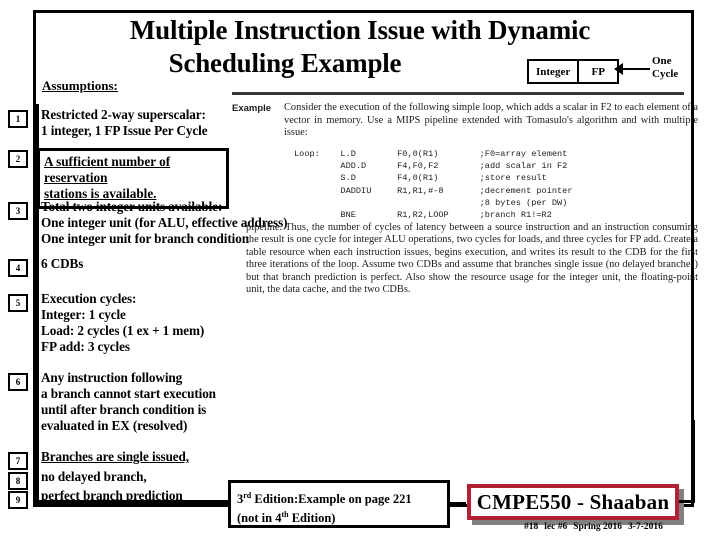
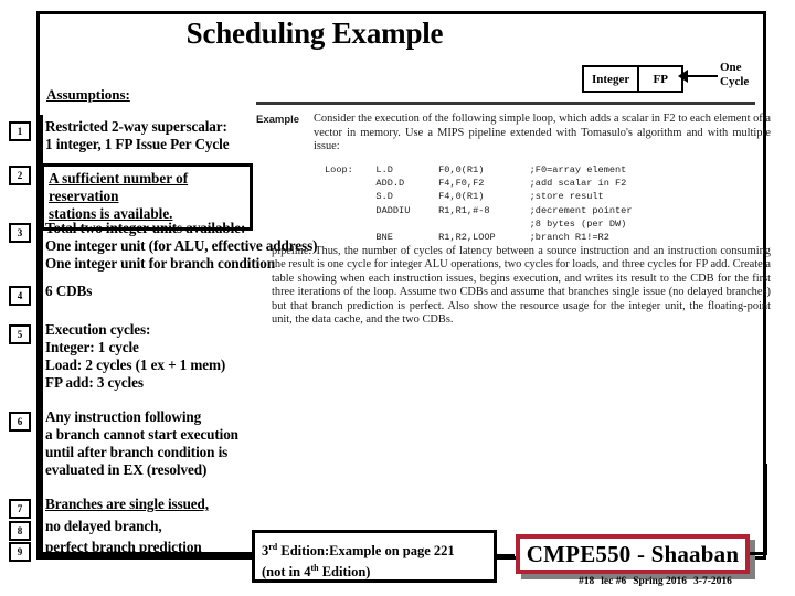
- Multiple Instruction Issue with Dynamic
  Scheduling Example
  Integer
  FP
  One
  Cycle
  Assumptions:
  1
  2
  3
  4
  5
  6
  7
  8
  9
  Restricted 2-way superscalar:
  1 integer, 1 FP Issue Per Cycle
  A sufficient number of reservation
  stations is available.
  Total two integer units available:
  One integer unit (for ALU, effective address)
  One integer unit for branch condition
  6 CDBs
  Execution cycles:
  Integer: 1 cycle
  Load: 2 cycles (1 ex + 1 mem)
  FP add: 3 cycles
  Any instruction following
  a branch cannot start execution
  until after branch condition is
  evaluated in EX (resolved)
  Branches are single issued,
  no delayed branch,
  perfect branch prediction
  Example
  Consider the execution of the following simple loop, which adds a scalar in F2 to each element of a vector in memory. Use a MIPS pipeline extended with Tomasulo's algorithm and with multiple issue:
  Loop: L.D F0,0(R1) ;F0=array element
  ADD.D F4,F0,F2 ;add scalar in F2
  S.D F4,0(R1) ;store result
  DADDIU R1,R1,#-8 ;decrement pointer
  ;8 bytes (per DW)
  BNE R1,R2,LOOP ;branch R1!=R2
- pipeline. Thus, the number of cycles of latency between a source instruction and an instruction consuming the result is one cycle for integer ALU operations, two cycles for loads, and three cycles for FP add. Create a table resource when each instruction issues, begins execution, and writes its result to the CDB for the first three iterations of the loop. Assume two CDBs and assume that branches single issue (no delayed branches) but that branch prediction is perfect. Also show the resource usage for the integer unit, the floating-point unit, the data cache, and the two CDBs.
+ pipeline. Thus, the number of cycles of latency between a source instruction and an instruction consuming the result is one cycle for integer ALU operations, two cycles for loads, and three cycles for FP add. Create a table showing when each instruction issues, begins execution, and writes its result to the CDB for the first three iterations of the loop. Assume two CDBs and assume that branches single issue (no delayed branches) but that branch prediction is perfect. Also show the resource usage for the integer unit, the floating-point unit, the data cache, and the two CDBs.
  3rd Edition:Example on page 221
  (not in 4th Edition)
  CMPE550 - Shaaban
  #18 lec #6 Spring 2016 3-7-2016
